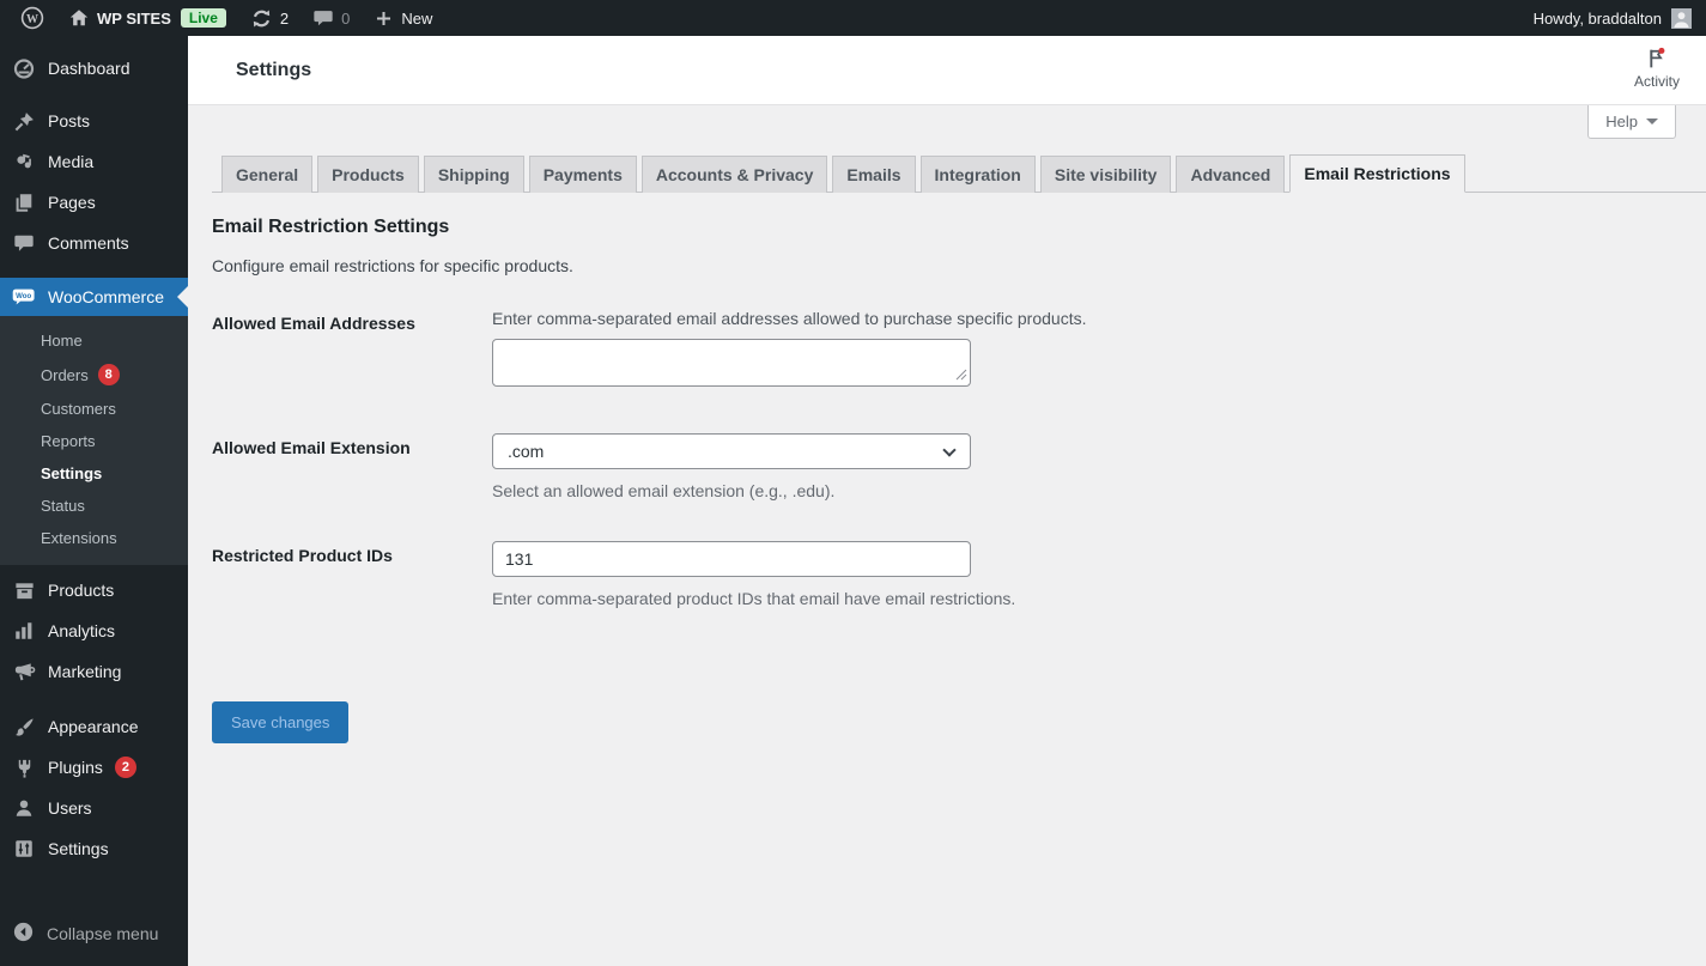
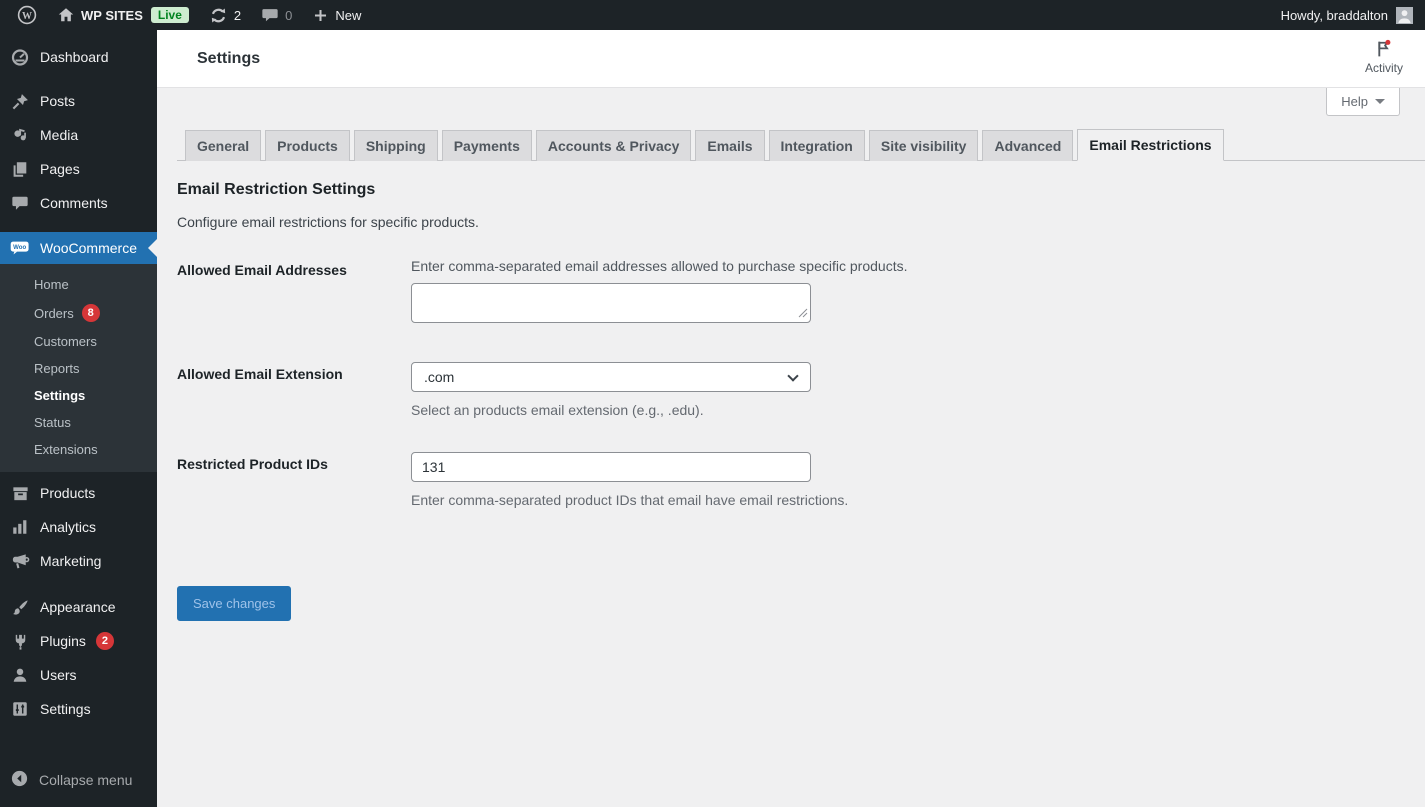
  W
  WP SITES
  Live
  2
  0
  New
  Howdy, braddalton
  Dashboard
  Posts
  Media
  Pages
  Comments
  WooCommerce
  Home
  Orders
  8
  Customers
  Reports
  Settings
  Status
  Extensions
  Products
  Analytics
  Marketing
  Appearance
  Plugins
  2
  Users
  Settings
  Collapse menu
  Settings
  Activity
  Help
  General
  Products
  Shipping
  Payments
  Accounts & Privacy
  Emails
  Integration
  Site visibility
  Advanced
  Email Restrictions
  Email Restriction Settings
  Configure email restrictions for specific products.
  Allowed Email Addresses
  Enter comma-separated email addresses allowed to purchase specific products.
  Allowed Email Extension
  .com
- Select an allowed email extension (e.g., .edu).
+ Select an products email extension (e.g., .edu).
  Restricted Product IDs
  131
  Enter comma-separated product IDs that email have email restrictions.
  Save changes
